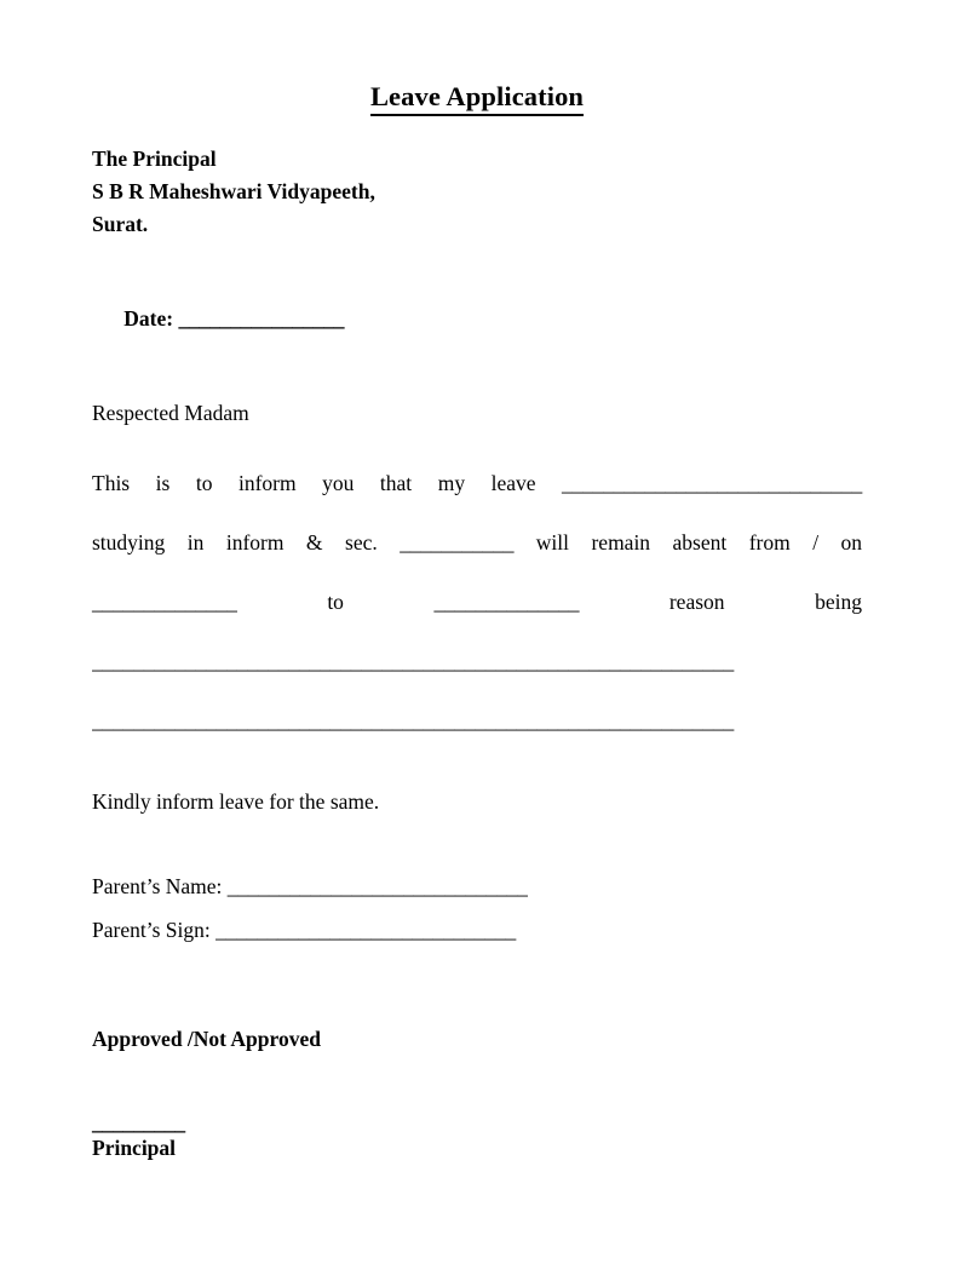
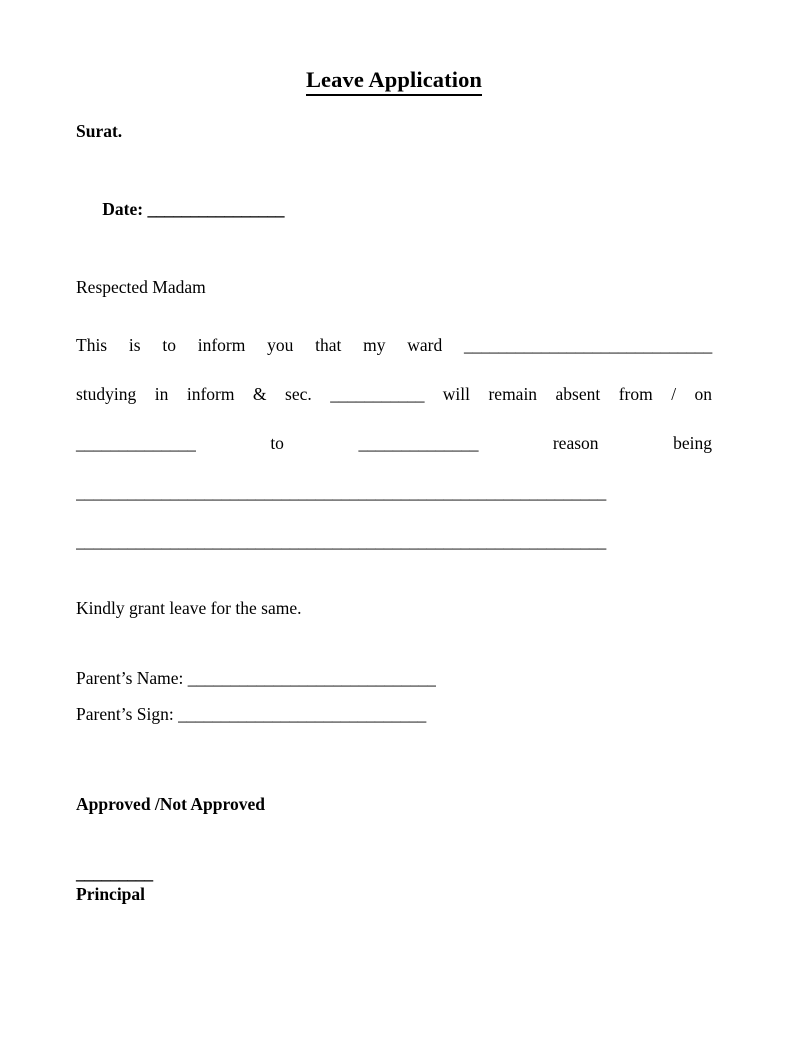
  Leave Application
- The Principal
- S B R Maheshwari Vidyapeeth,
  Surat.
  Date: ________________
  Respected Madam
- This is to inform you that my leave _____________________________
+ This is to inform you that my ward _____________________________
  studying in inform & sec. ___________ will remain absent from / on
  ______________ to ______________ reason being
  ______________________________________________________________
  ______________________________________________________________
- Kindly inform leave for the same.
+ Kindly grant leave for the same.
  Parent’s Name: _____________________________
  Parent’s Sign: _____________________________
  Approved /Not Approved
  _________
  Principal
